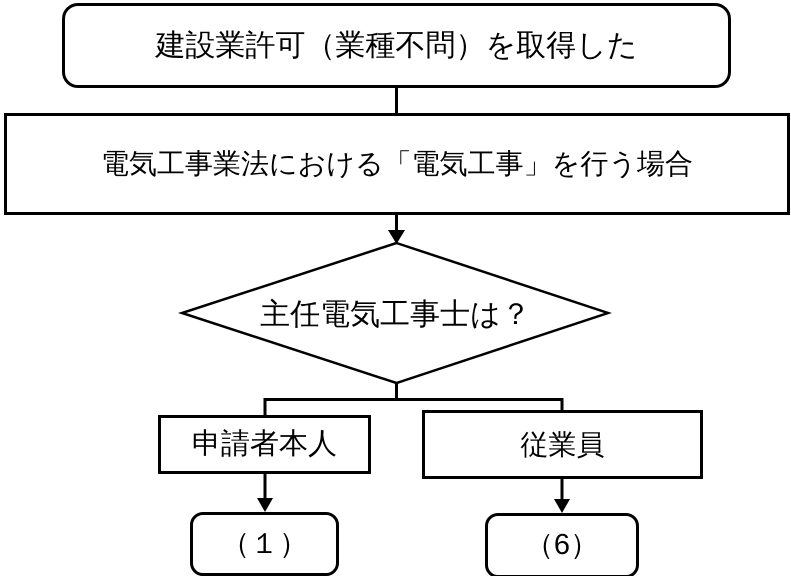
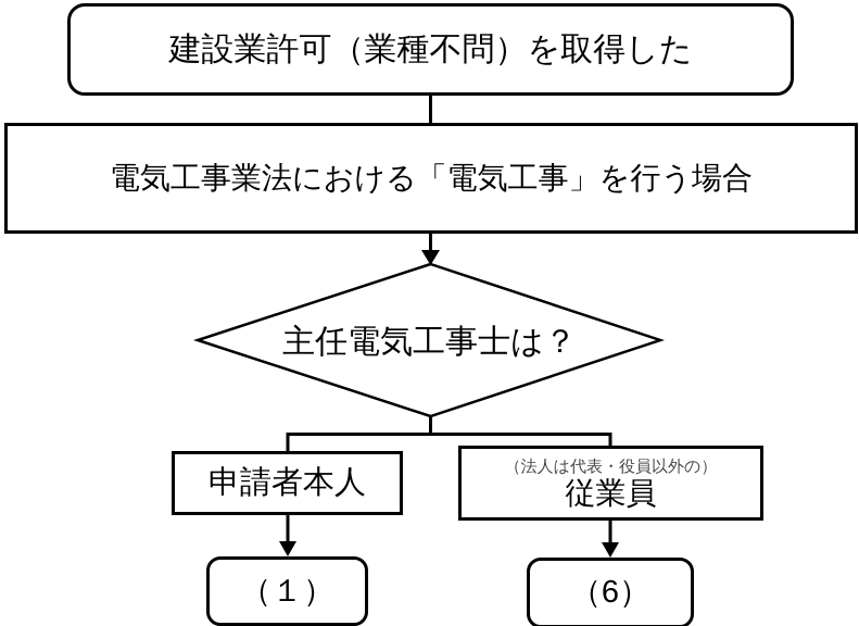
  建設業許可（業種不問）を取得した
  電気工事業法における「電気工事」を行う場合
  主任電気工事士は？
  申請者本人
+ （法人は代表・役員以外の）
  従業員
  （１）
  （6）
